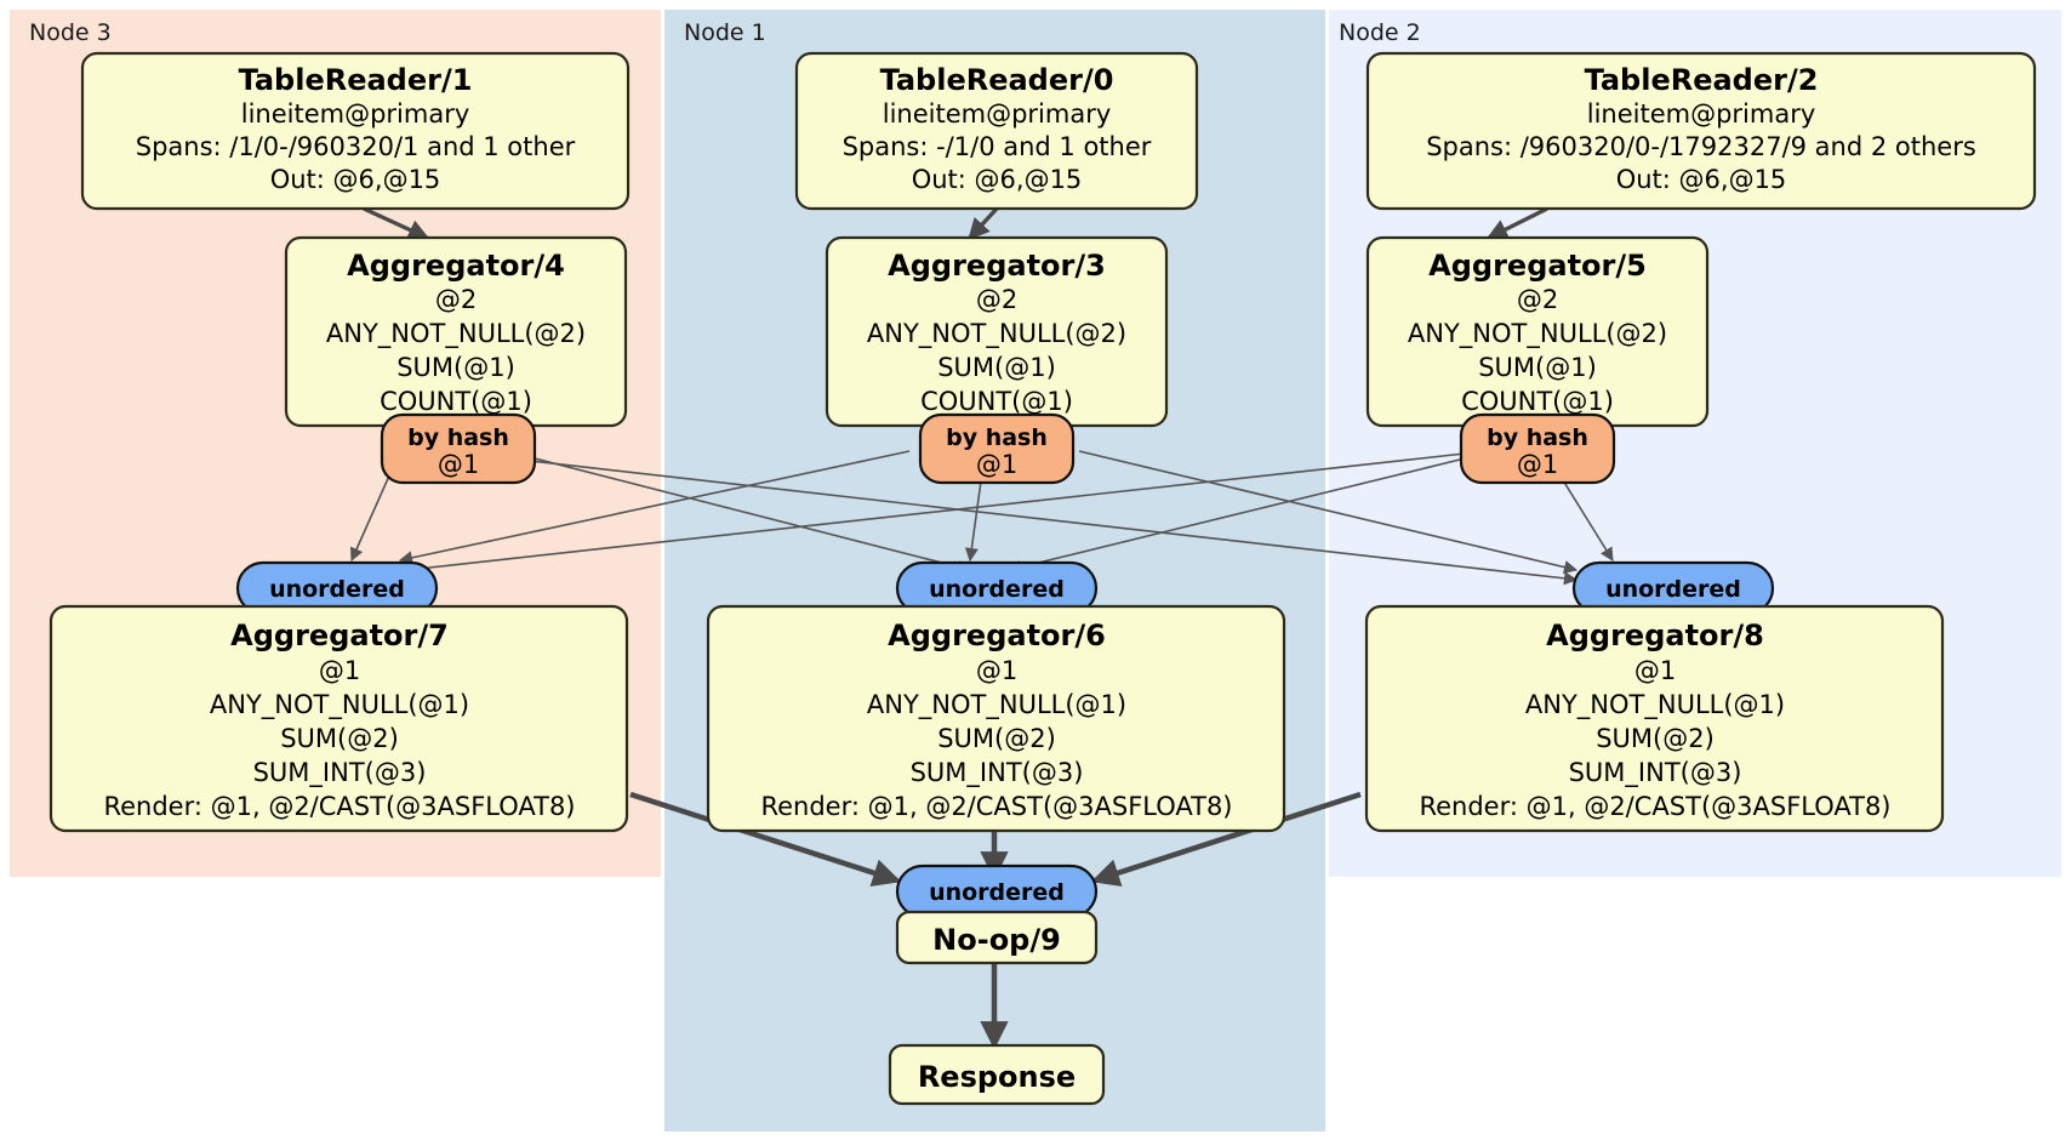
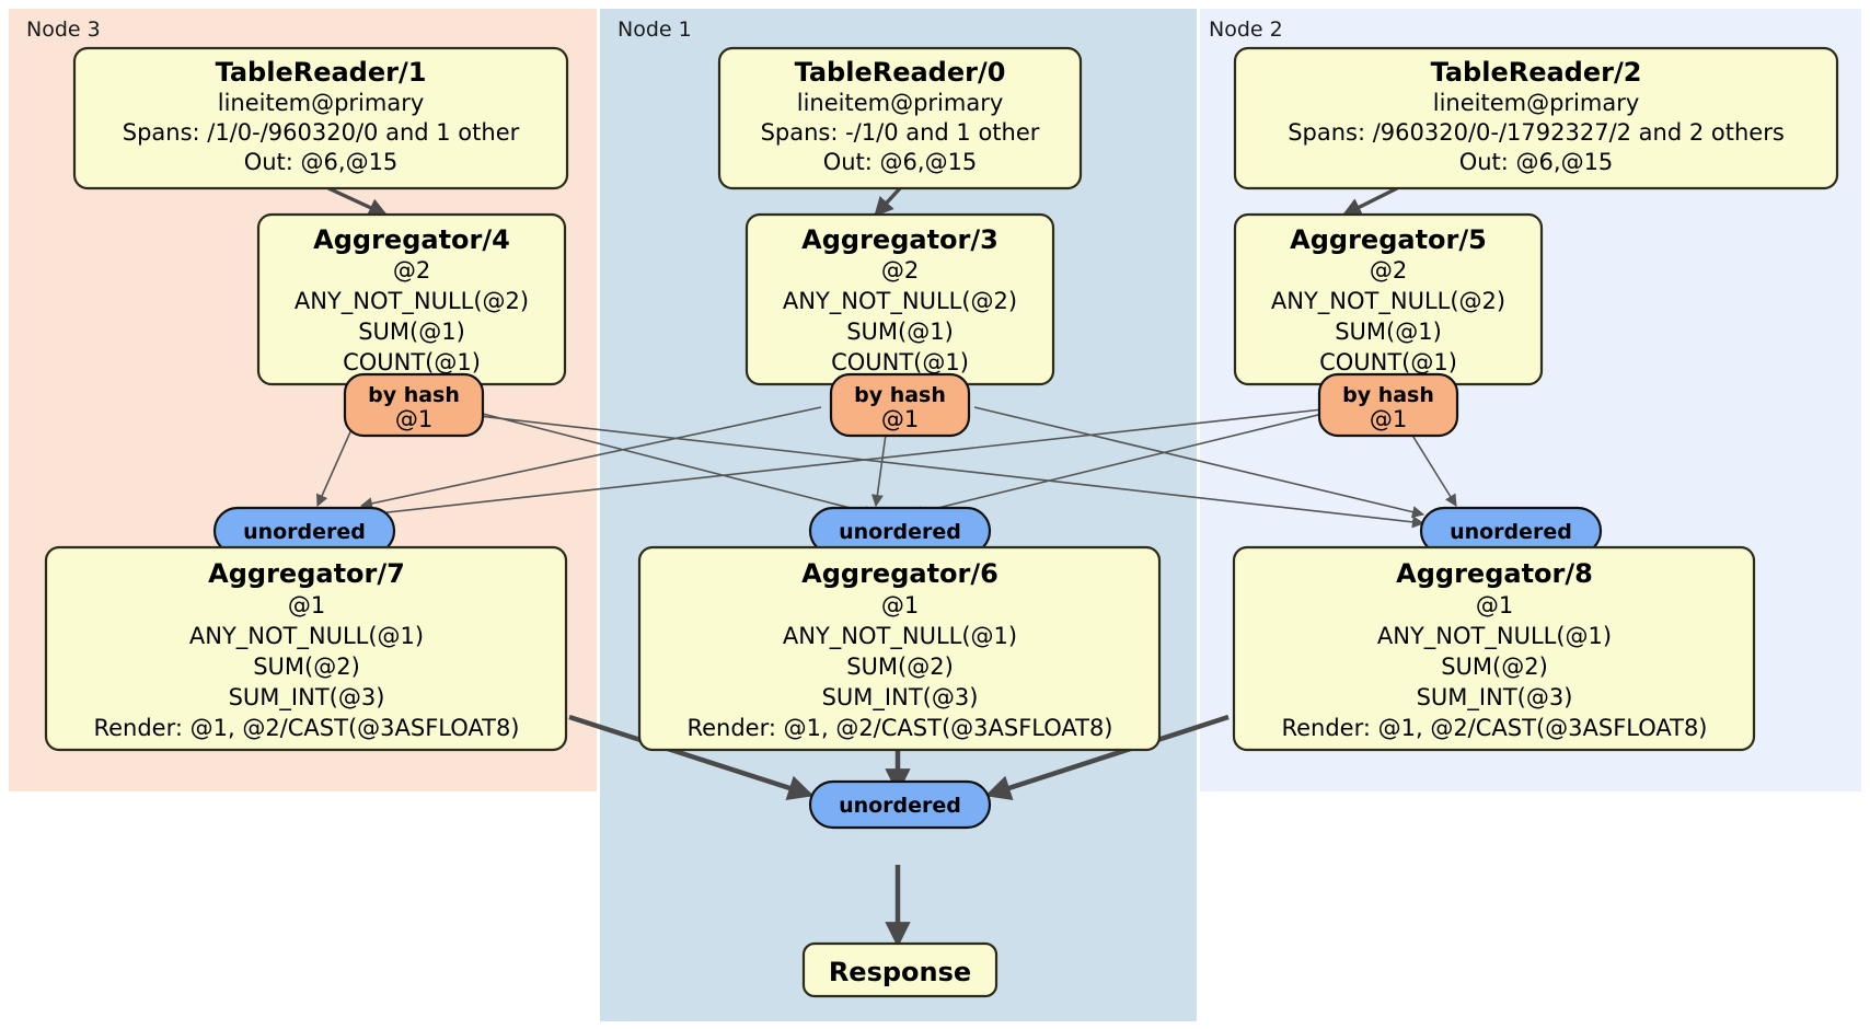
  Node 3
  Node 1
  Node 2
  TableReader/1
  lineitem@primary
- Spans: /1/0-/960320/1 and 1 other
+ Spans: /1/0-/960320/0 and 1 other
  Out: @6,@15
  TableReader/0
  lineitem@primary
  Spans: -/1/0 and 1 other
  Out: @6,@15
  TableReader/2
  lineitem@primary
- Spans: /960320/0-/1792327/9 and 2 others
+ Spans: /960320/0-/1792327/2 and 2 others
  Out: @6,@15
  Aggregator/4
  @2
  ANY_NOT_NULL(@2)
  SUM(@1)
  COUNT(@1)
  Aggregator/3
  @2
  ANY_NOT_NULL(@2)
  SUM(@1)
  COUNT(@1)
  Aggregator/5
  @2
  ANY_NOT_NULL(@2)
  SUM(@1)
  COUNT(@1)
  by hash
  @1
  by hash
  @1
  by hash
  @1
  unordered
  unordered
  unordered
  Aggregator/7
  @1
  ANY_NOT_NULL(@1)
  SUM(@2)
  SUM_INT(@3)
  Render: @1, @2/CAST(@3ASFLOAT8)
  Aggregator/6
  @1
  ANY_NOT_NULL(@1)
  SUM(@2)
  SUM_INT(@3)
  Render: @1, @2/CAST(@3ASFLOAT8)
  Aggregator/8
  @1
  ANY_NOT_NULL(@1)
  SUM(@2)
  SUM_INT(@3)
  Render: @1, @2/CAST(@3ASFLOAT8)
  unordered
- No-op/9
  Response
